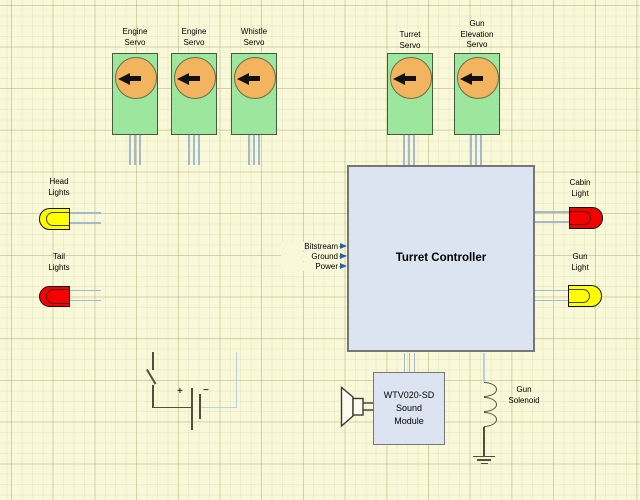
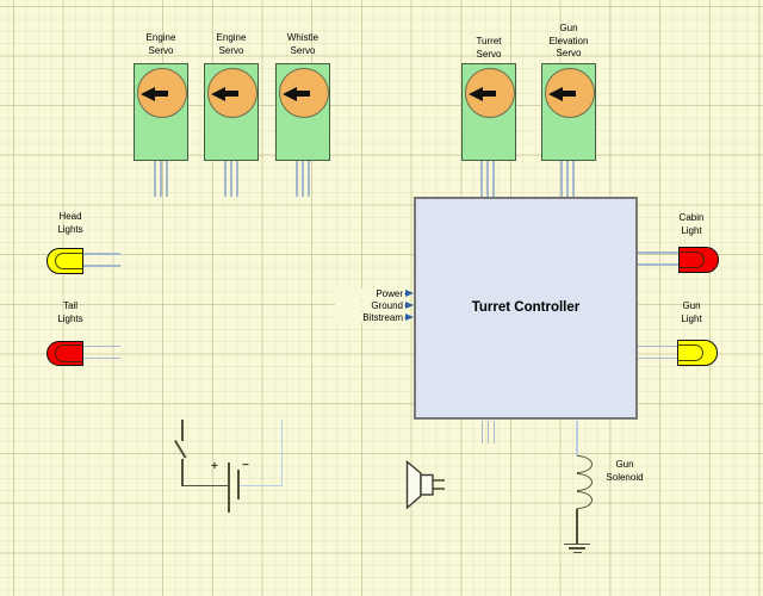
  Engine
  Servo
  Engine
  Servo
  Whistle
  Servo
  Turret
  Servo
  Gun
  Elevation
  Servo
  Turret Controller
- Bitstream
+ Power
  Ground
- Power
+ Bitstream
  Head
  Lights
  Tail
  Lights
  Cabin
  Light
  Gun
  Light
  +
  −
- WTV020-SD
- Sound
- Module
  Gun
  Solenoid
